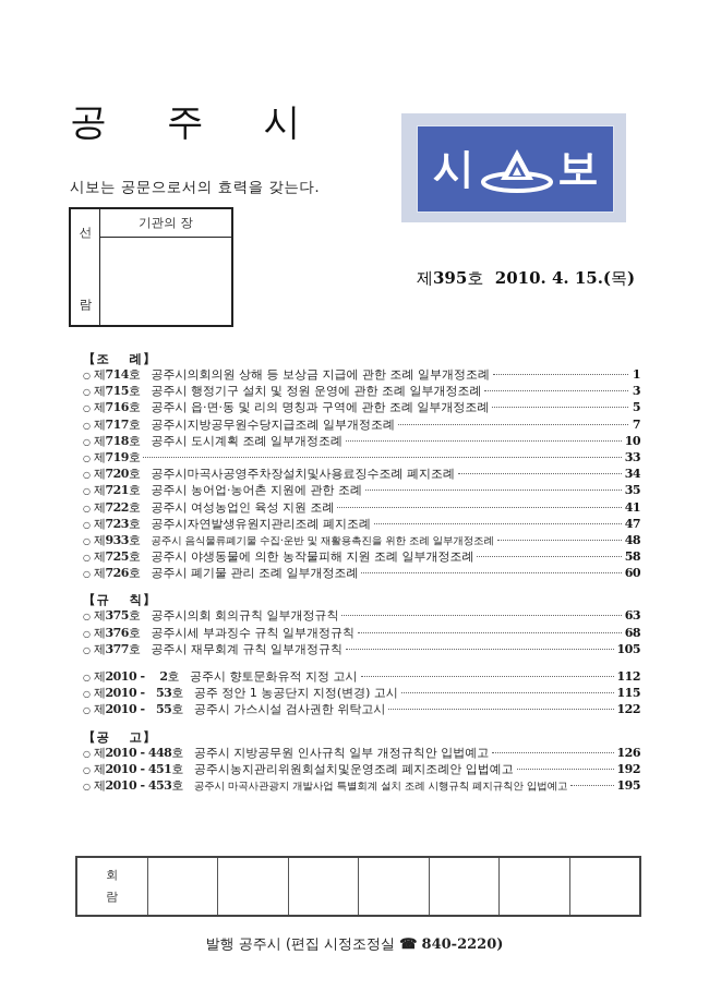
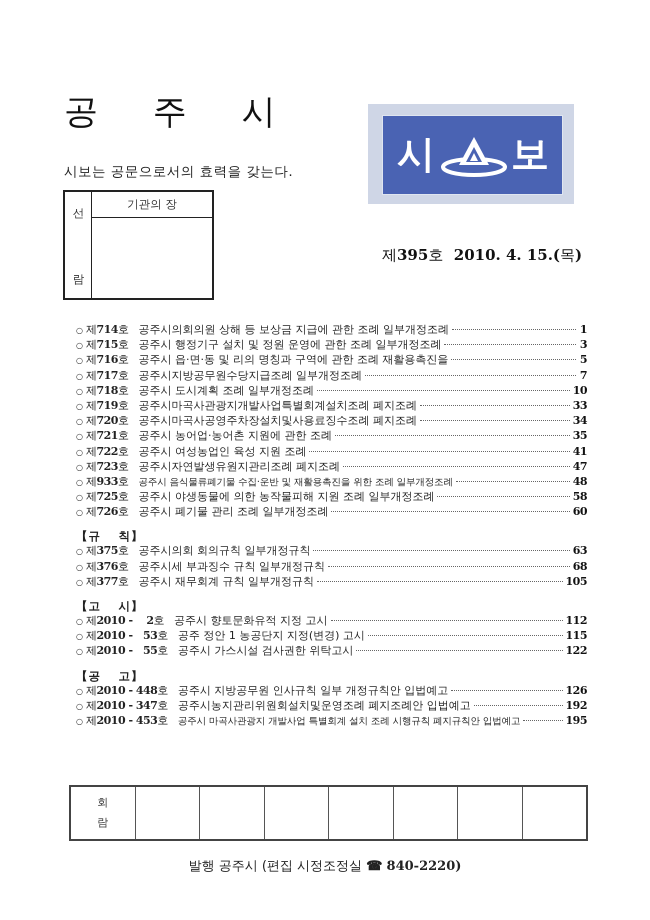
  공 주 시
  시보는 공문으로서의 효력을 갖는다.
  선
  람
  기관의 장
  시
  보
  제395호 2010. 4. 15.(목)
- 【조 례】
  ○
  제714호
  공주시의회의원 상해 등 보상금 지급에 관한 조례 일부개정조례
  1
  ○
  제715호
  공주시 행정기구 설치 및 정원 운영에 관한 조례 일부개정조례
  3
  ○
  제716호
- 공주시 읍·면·동 및 리의 명칭과 구역에 관한 조례 일부개정조례
+ 공주시 읍·면·동 및 리의 명칭과 구역에 관한 조례 재활용촉진을
  5
  ○
  제717호
  공주시지방공무원수당지급조례 일부개정조례
  7
  ○
  제718호
  공주시 도시계획 조례 일부개정조례
  10
  ○
  제719호
+ 공주시마곡사관광지개발사업특별회계설치조례 폐지조례
  33
  ○
  제720호
  공주시마곡사공영주차장설치및사용료징수조례 폐지조례
  34
  ○
  제721호
  공주시 농어업·농어촌 지원에 관한 조례
  35
  ○
  제722호
  공주시 여성농업인 육성 지원 조례
  41
  ○
  제723호
  공주시자연발생유원지관리조례 폐지조례
  47
  ○
  제933호
  공주시 음식물류폐기물 수집·운반 및 재활용촉진을 위한 조례 일부개정조례
  48
  ○
  제725호
  공주시 야생동물에 의한 농작물피해 지원 조례 일부개정조례
  58
  ○
  제726호
  공주시 폐기물 관리 조례 일부개정조례
  60
  【규 칙】
  ○
  제375호
  공주시의회 회의규칙 일부개정규칙
  63
  ○
  제376호
  공주시세 부과징수 규칙 일부개정규칙
  68
  ○
  제377호
  공주시 재무회계 규칙 일부개정규칙
  105
+ 【고 시】
  ○
  제2010 - 2호
  공주시 향토문화유적 지정 고시
  112
  ○
  제2010 - 53호
  공주 정안 1 농공단지 지정(변경) 고시
  115
  ○
  제2010 - 55호
  공주시 가스시설 검사권한 위탁고시
  122
  【공 고】
  ○
  제2010 - 448호
  공주시 지방공무원 인사규칙 일부 개정규칙안 입법예고
  126
  ○
- 제2010 - 451호
+ 제2010 - 347호
  공주시농지관리위원회설치및운영조례 폐지조례안 입법예고
  192
  ○
  제2010 - 453호
  공주시 마곡사관광지 개발사업 특별회계 설치 조례 시행규칙 폐지규칙안 입법예고
  195
  회
  람
  발행 공주시 (편집 시정조정실 ☎ 840-2220)
